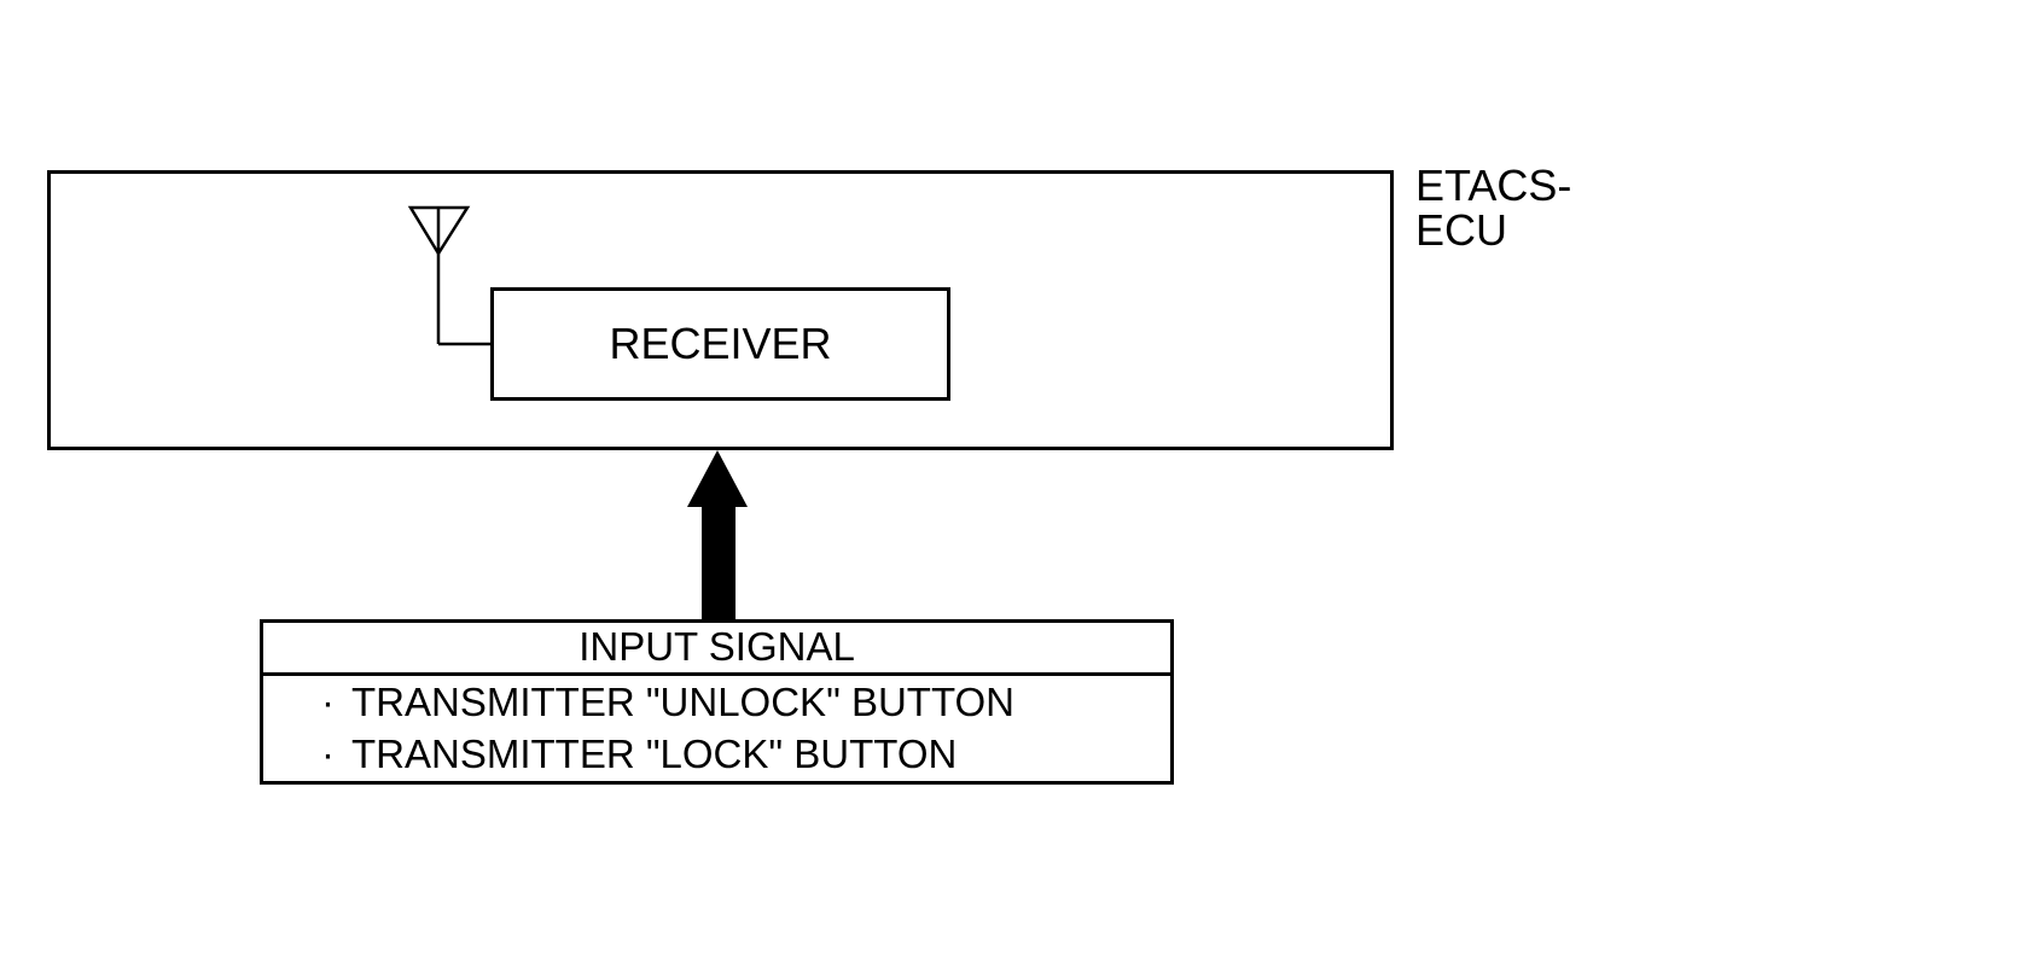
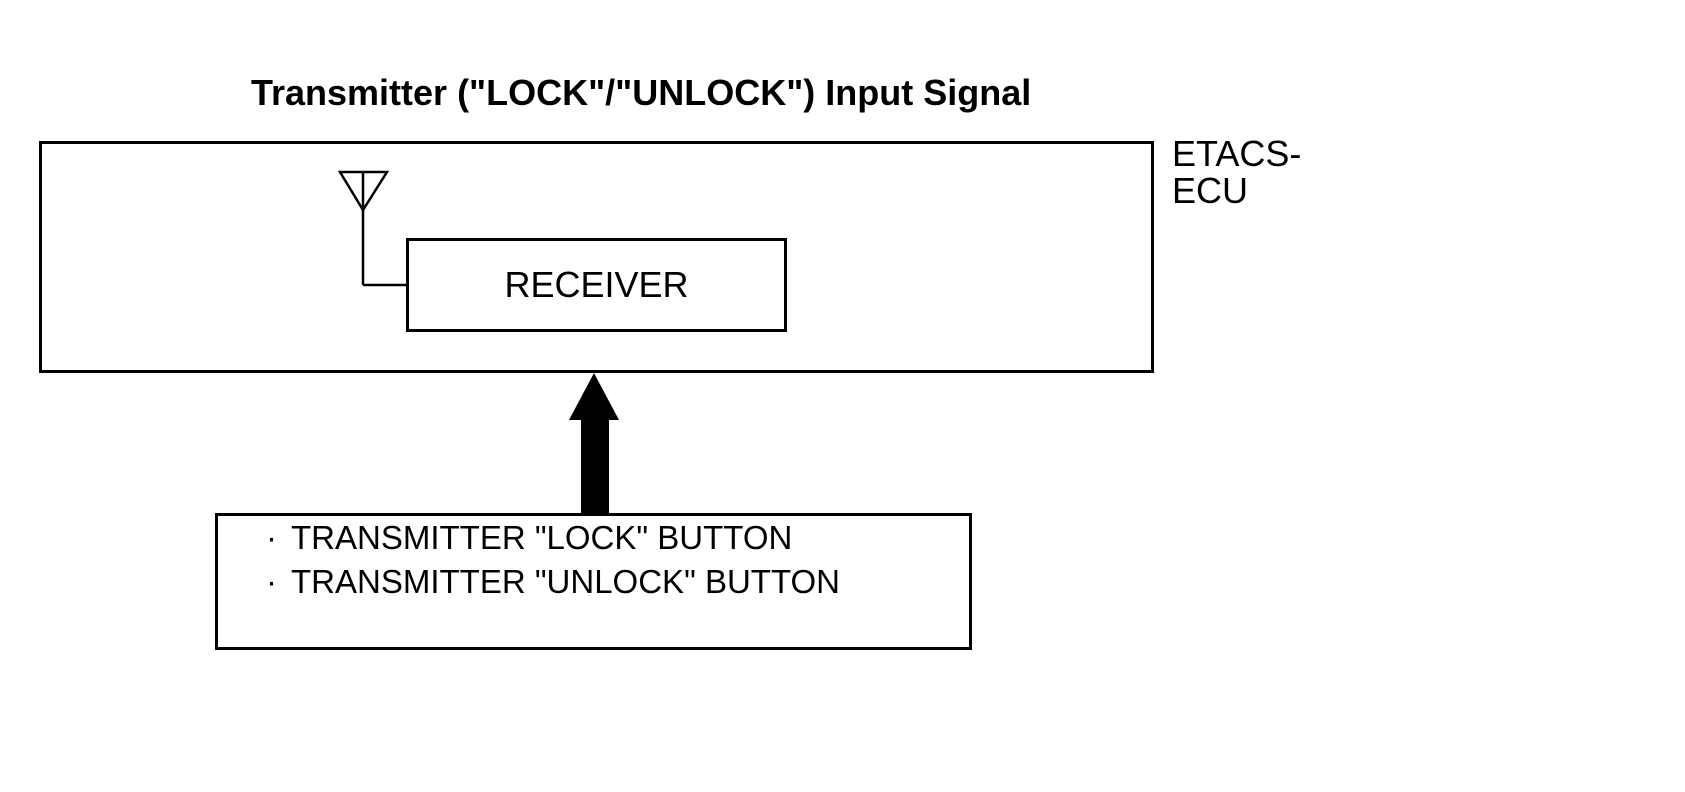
+ Transmitter ("LOCK"/"UNLOCK") Input Signal
  ETACS-
  ECU
  RECEIVER
- INPUT SIGNAL
  ·
- TRANSMITTER "UNLOCK" BUTTON
+ TRANSMITTER "LOCK" BUTTON
  ·
- TRANSMITTER "LOCK" BUTTON
+ TRANSMITTER "UNLOCK" BUTTON
